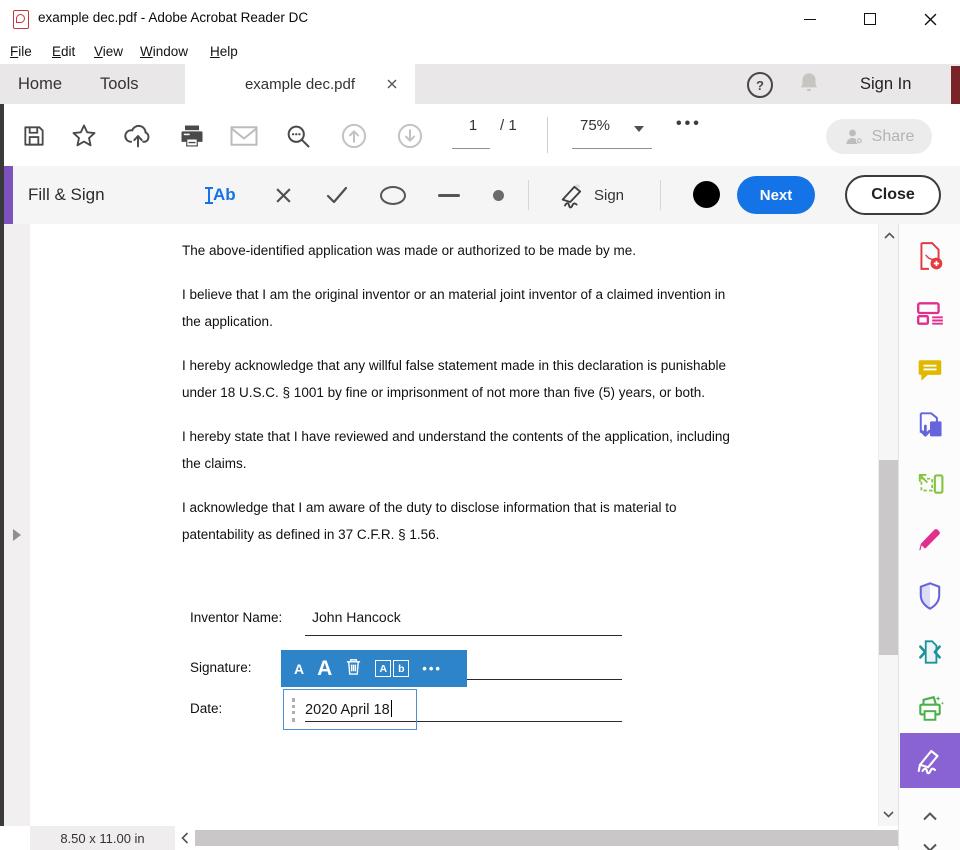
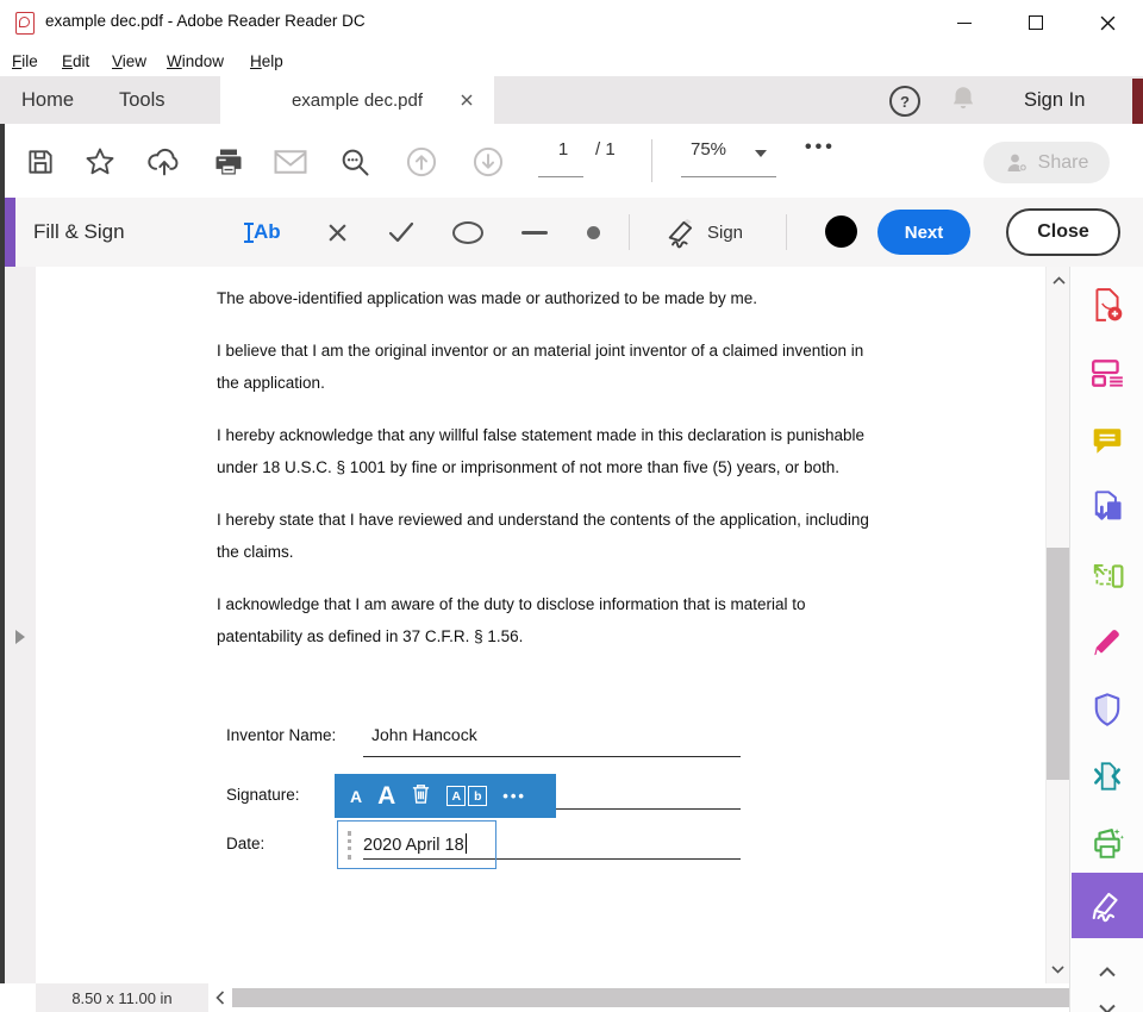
- example dec.pdf - Adobe Acrobat Reader DC
+ example dec.pdf - Adobe Reader Reader DC
  File
  Edit
  View
  Window
  Help
  Home
  Tools
  example dec.pdf
  ?
  Sign In
  1
  / 1
  75%
  •••
  Share
  Fill & Sign
  Ab
  Sign
  Next
  Close
  The above-identified application was made or authorized to be made by me.
  I believe that I am the original inventor or an material joint inventor of a claimed invention in the application.
  I hereby acknowledge that any willful false statement made in this declaration is punishable under 18 U.S.C. § 1001 by fine or imprisonment of not more than five (5) years, or both.
  I hereby state that I have reviewed and understand the contents of the application, including the claims.
  I acknowledge that I am aware of the duty to disclose information that is material to patentability as defined in 37 C.F.R. § 1.56.
  Inventor Name:
  John Hancock
  Signature:
  A
  A
  A
  b
  •••
  Date:
  2020 April 18
  8.50 x 11.00 in
